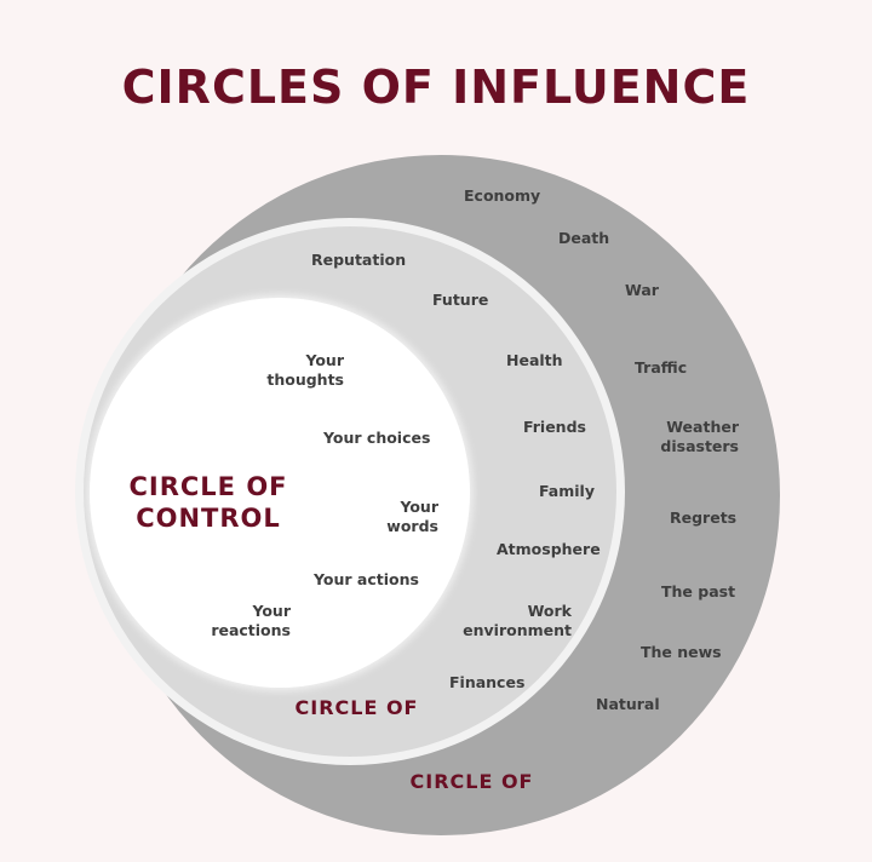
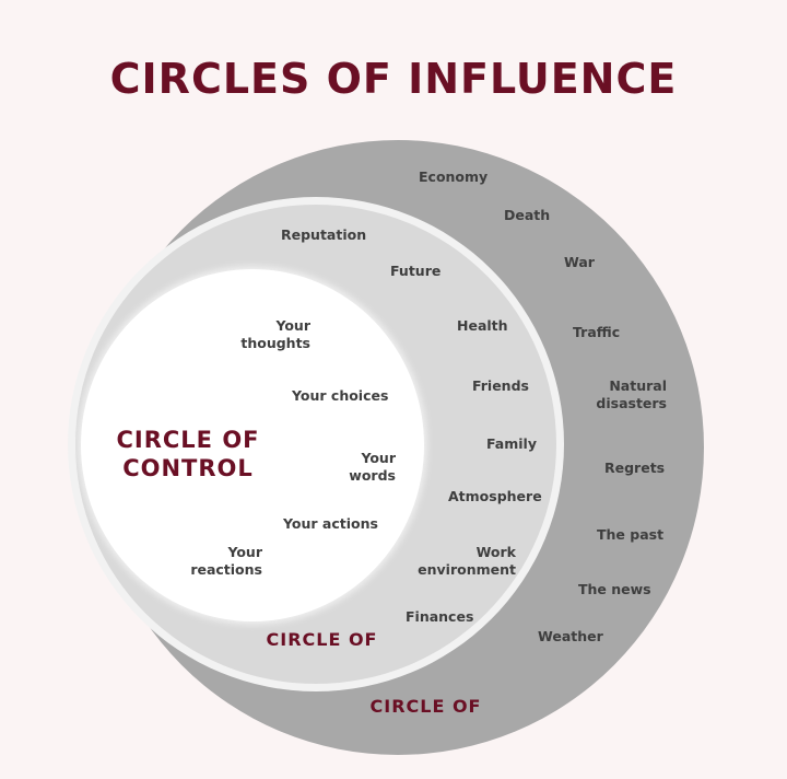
  CIRCLES OF INFLUENCE
  Economy
  Death
  War
  Traffic
- Weather
+ Natural
  disasters
  Regrets
  The past
  The news
- Natural
+ Weather
  Reputation
  Future
  Health
  Friends
  Family
  Atmosphere
  Work
  environment
  Finances
  Your
  thoughts
  Your choices
  Your
  words
  Your actions
  Your
  reactions
  CIRCLE OF
  CONTROL
  CIRCLE OF
  CIRCLE OF
